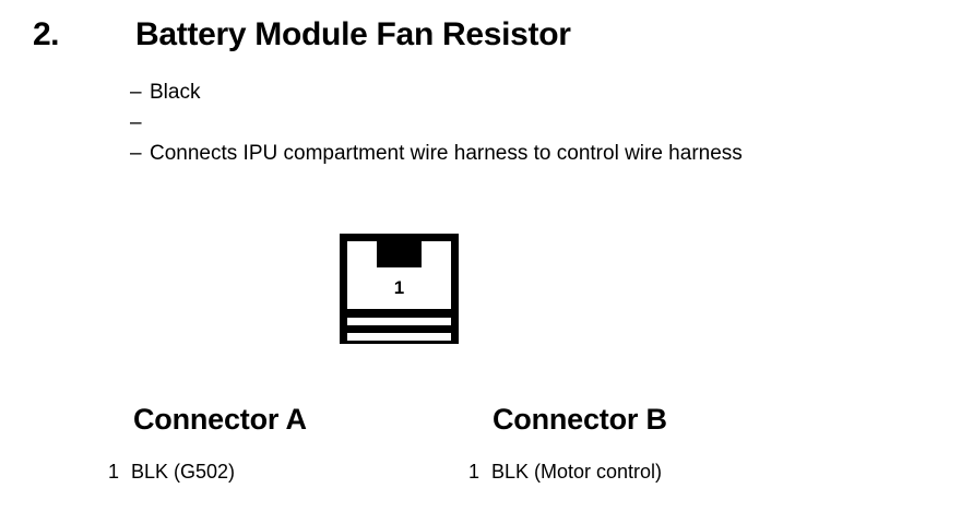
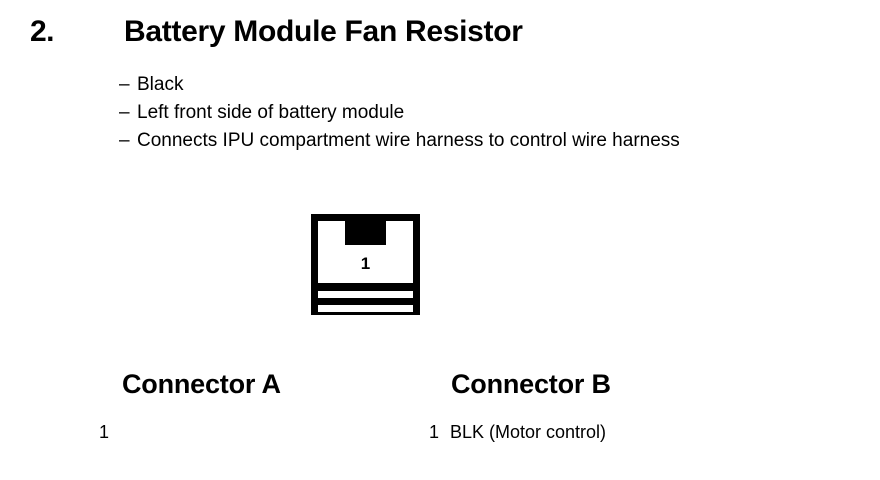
  2.
  Battery Module Fan Resistor
  –
  Black
  –
+ Left front side of battery module
  –
  Connects IPU compartment wire harness to control wire harness
  1
  Connector A
  1
- BLK (G502)
  Connector B
  1
  BLK (Motor control)
